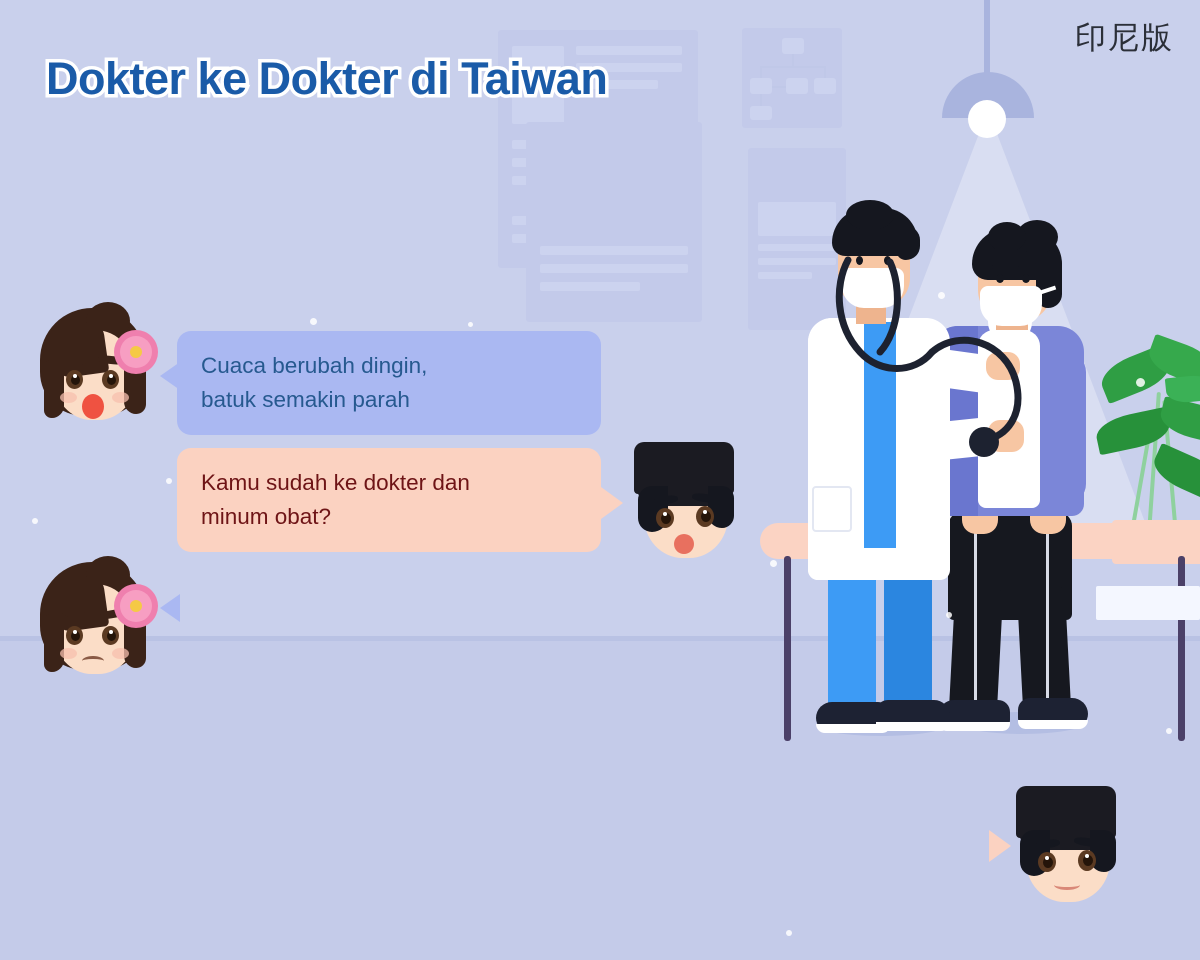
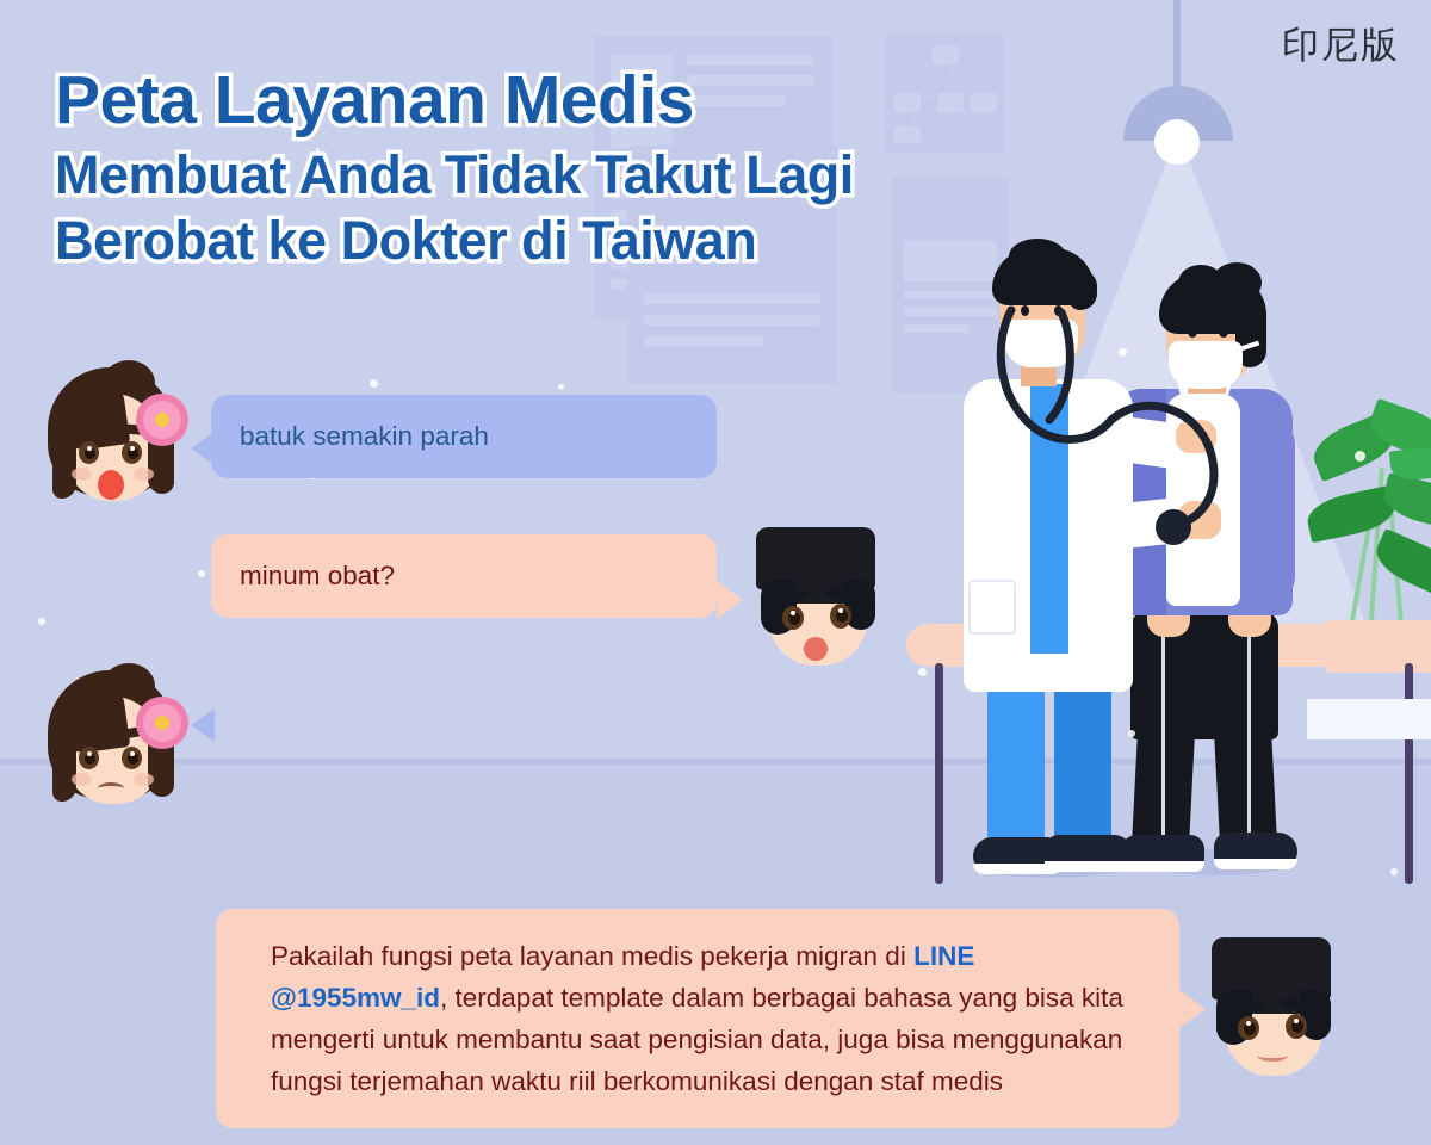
  印尼版
+ Peta Layanan Medis
+ Membuat Anda Tidak Takut Lagi
- Dokter ke Dokter di Taiwan
+ Berobat ke Dokter di Taiwan
- Cuaca berubah dingin,
  batuk semakin parah
- Kamu sudah ke dokter dan
  minum obat?
+ Pakailah fungsi peta layanan medis pekerja migran di LINE @1955mw_id, terdapat template dalam berbagai bahasa yang bisa kita mengerti untuk membantu saat pengisian data, juga bisa menggunakan fungsi terjemahan waktu riil berkomunikasi dengan staf medis
